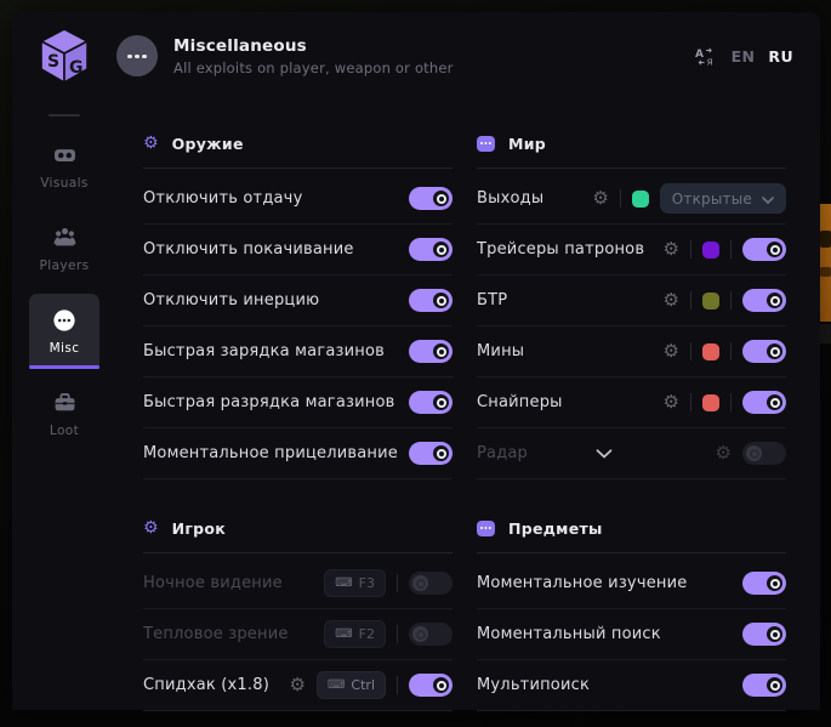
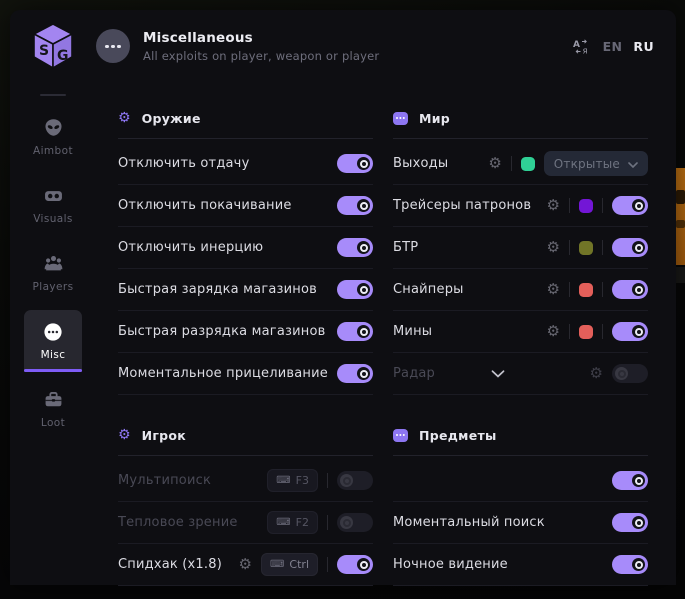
  S
  G
  Miscellaneous
- All exploits on player, weapon or other
+ All exploits on player, weapon or player
  A
  я
  EN
  RU
+ Aimbot
  Visuals
  Players
  Misc
  Loot
  ⚙
  Оружие
  Отключить отдачу
  Отключить покачивание
  Отключить инерцию
  Быстрая зарядка магазинов
  Быстрая разрядка магазинов
  Моментальное прицеливание
  ⚙
  Игрок
- Ночное видение
+ Мультипоиск
  ⌨
  F3
  Тепловое зрение
  ⌨
  F2
  Спидхак (x1.8)
  ⚙
  ⌨
  Ctrl
  Мир
  Выходы
  ⚙
  Открытые
  Трейсеры патронов
  ⚙
  БТР
  ⚙
- Мины
+ Снайперы
  ⚙
- Снайперы
+ Мины
  ⚙
  Радар
  ⚙
  Предметы
- Моментальное изучение
  Моментальный поиск
- Мультипоиск
+ Ночное видение
